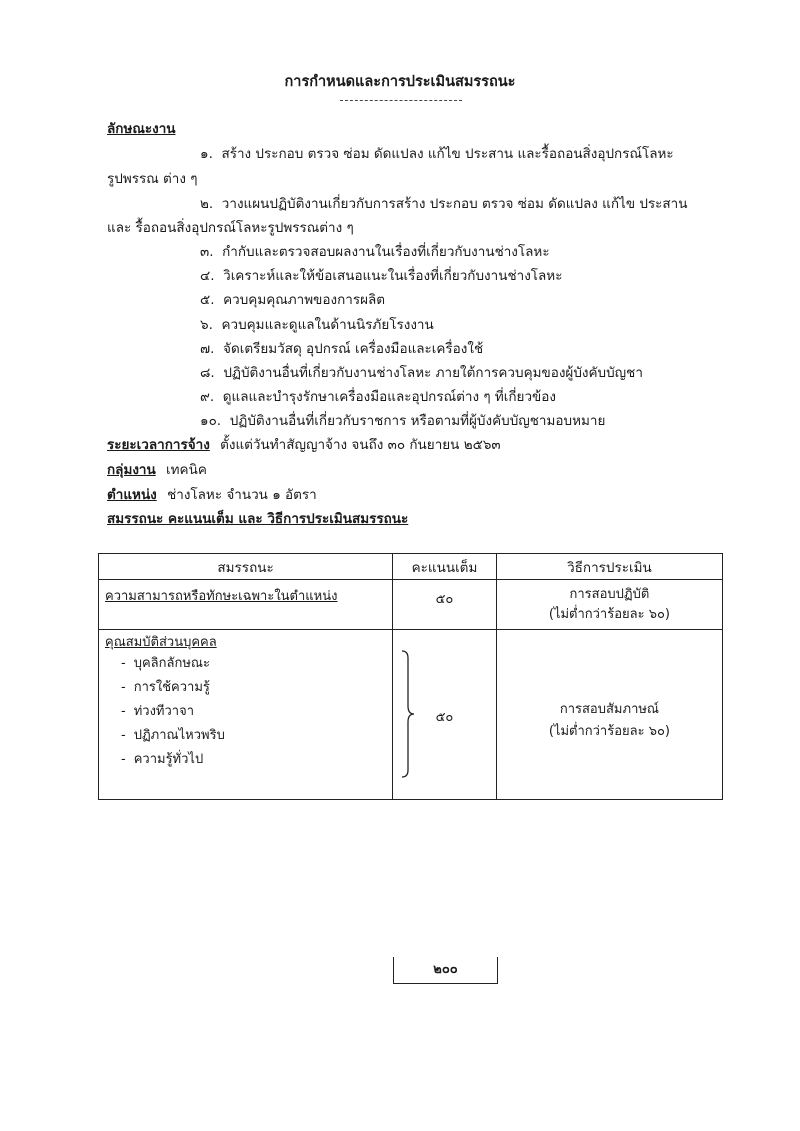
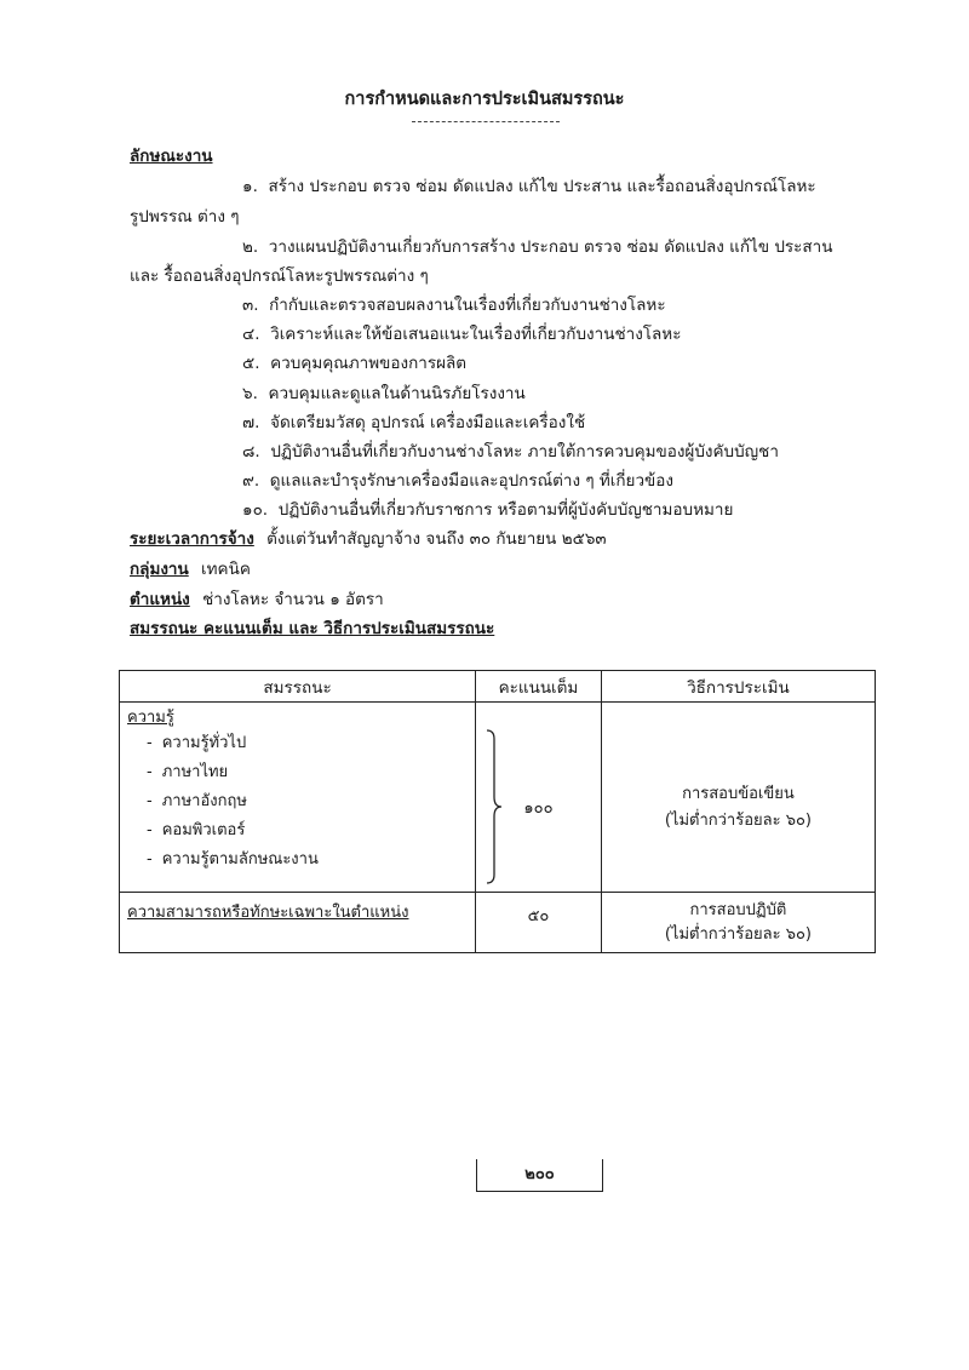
  การกำหนดและการประเมินสมรรถนะ
  ลักษณะงาน
  ๑. สร้าง ประกอบ ตรวจ ซ่อม ดัดแปลง แก้ไข ประสาน และรื้อถอนสิ่งอุปกรณ์โลหะ
  รูปพรรณ ต่าง ๆ
  ๒. วางแผนปฏิบัติงานเกี่ยวกับการสร้าง ประกอบ ตรวจ ซ่อม ดัดแปลง แก้ไข ประสาน
  และ รื้อถอนสิ่งอุปกรณ์โลหะรูปพรรณต่าง ๆ
  ๓. กำกับและตรวจสอบผลงานในเรื่องที่เกี่ยวกับงานช่างโลหะ
  ๔. วิเคราะห์และให้ข้อเสนอแนะในเรื่องที่เกี่ยวกับงานช่างโลหะ
  ๕. ควบคุมคุณภาพของการผลิต
  ๖. ควบคุมและดูแลในด้านนิรภัยโรงงาน
  ๗. จัดเตรียมวัสดุ อุปกรณ์ เครื่องมือและเครื่องใช้
  ๘. ปฏิบัติงานอื่นที่เกี่ยวกับงานช่างโลหะ ภายใต้การควบคุมของผู้บังคับบัญชา
  ๙. ดูแลและบำรุงรักษาเครื่องมือและอุปกรณ์ต่าง ๆ ที่เกี่ยวข้อง
  ๑๐. ปฏิบัติงานอื่นที่เกี่ยวกับราชการ หรือตามที่ผู้บังคับบัญชามอบหมาย
  ระยะเวลาการจ้าง ตั้งแต่วันทำสัญญาจ้าง จนถึง ๓๐ กันยายน ๒๕๖๓
  กลุ่มงาน เทคนิค
  ตำแหน่ง ช่างโลหะ จำนวน ๑ อัตรา
  สมรรถนะ คะแนนเต็ม และ วิธีการประเมินสมรรถนะ
  สมรรถนะ	คะแนนเต็ม	วิธีการประเมิน
+ ความรู้ - ความรู้ทั่วไป - ภาษาไทย - ภาษาอังกฤษ - คอมพิวเตอร์ - ความรู้ตามลักษณะงาน	๑๐๐	การสอบข้อเขียน (ไม่ต่ำกว่าร้อยละ ๖๐)
  ความสามารถหรือทักษะเฉพาะในตำแหน่ง	๕๐	การสอบปฏิบัติ (ไม่ต่ำกว่าร้อยละ ๖๐)
- คุณสมบัติส่วนบุคคล - บุคลิกลักษณะ - การใช้ความรู้ - ท่วงทีวาจา - ปฏิภาณไหวพริบ - ความรู้ทั่วไป	๕๐	การสอบสัมภาษณ์ (ไม่ต่ำกว่าร้อยละ ๖๐)
  ๒๐๐
